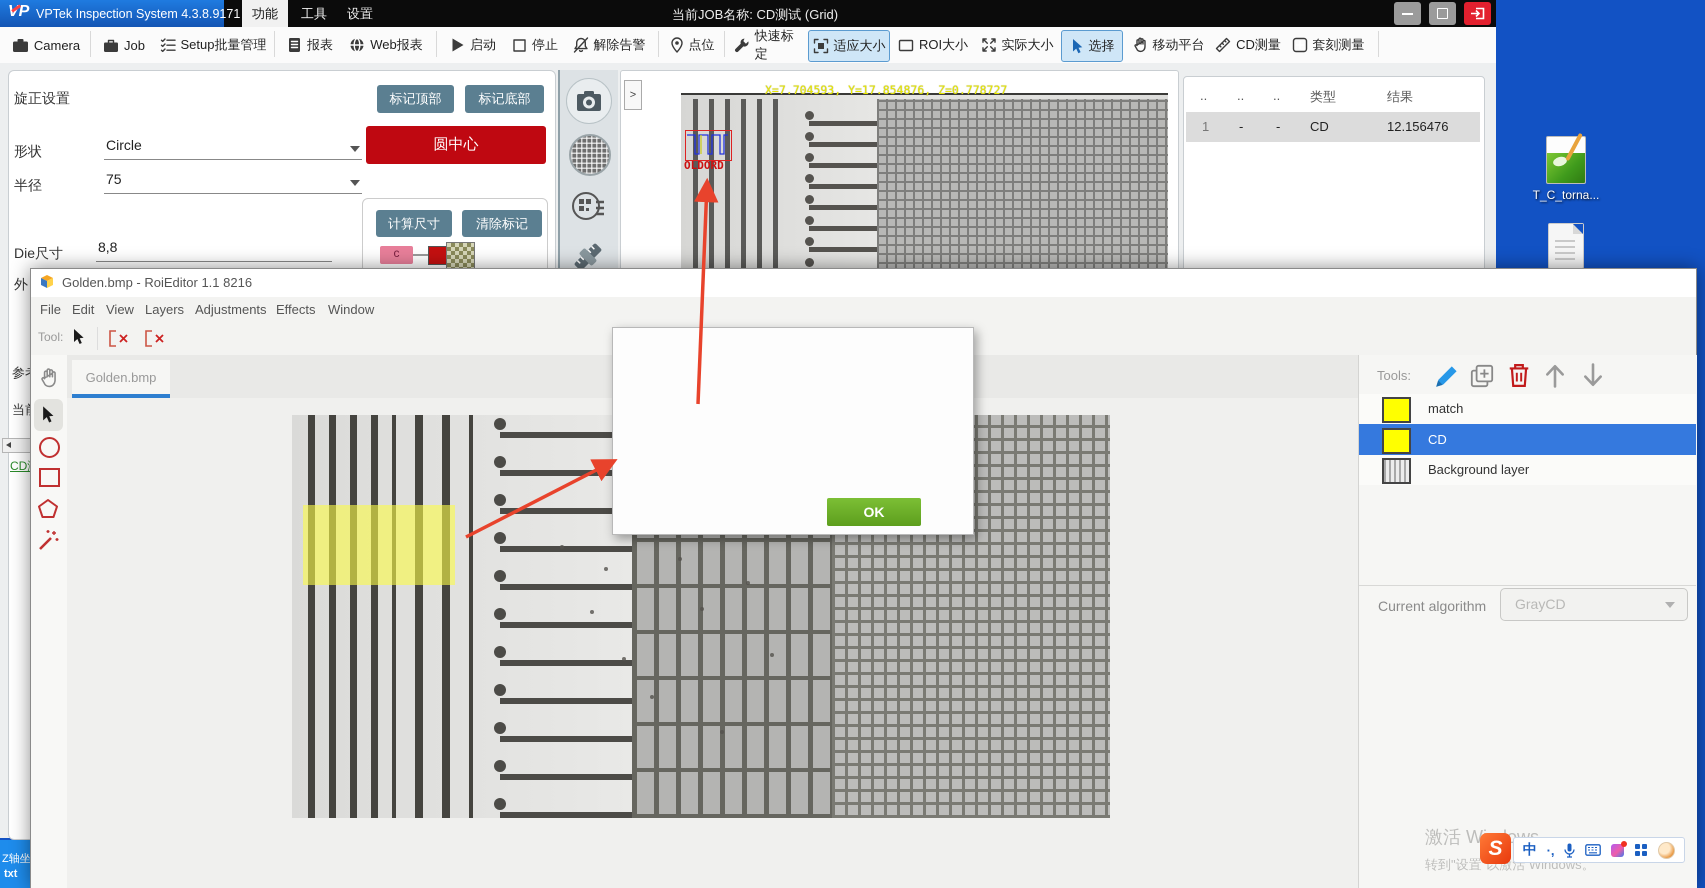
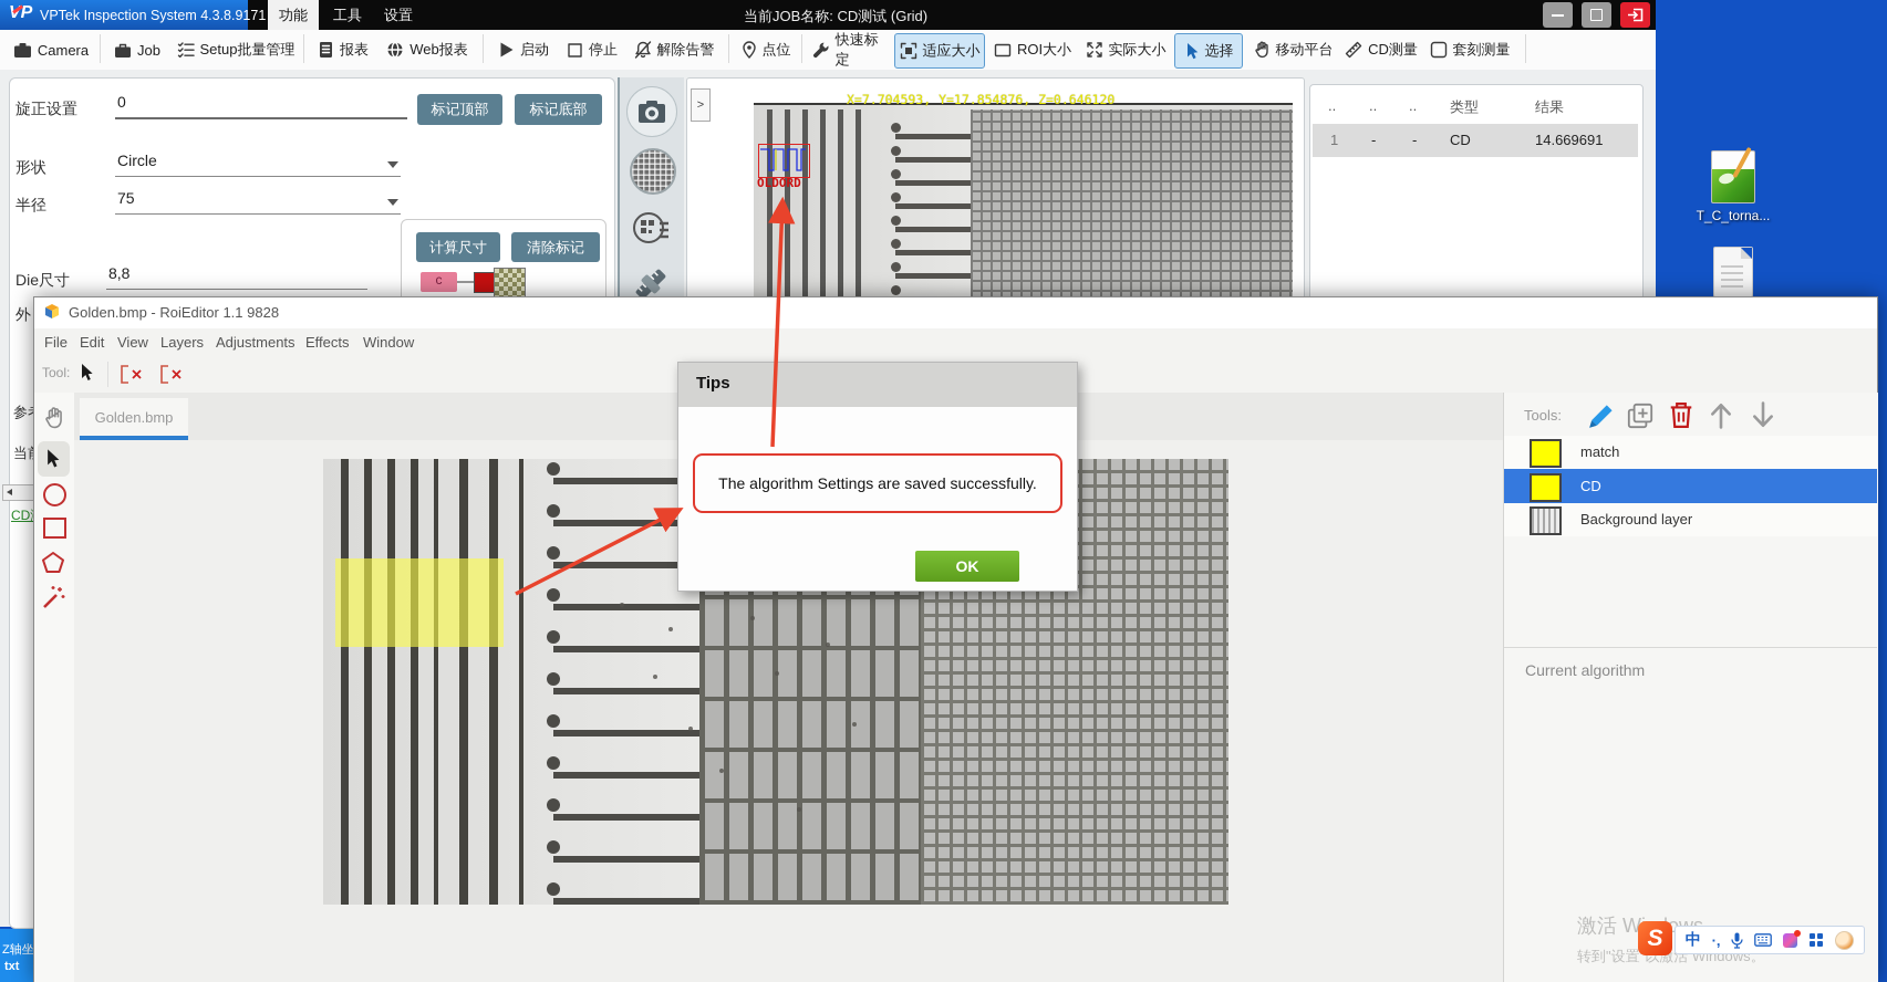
  T_C_torna...
  Z轴坐
  txt
  VPTek Inspection System 4.3.8.9171
  功能
  工具
  设置
  当前JOB名称: CD测试 (Grid)
  Camera
  Job
  Setup批量管理
  报表
  Web报表
  启动
  停止
  解除告警
  点位
  快速标定
  适应大小
  ROI大小
  实际大小
  选择
  移动平台
  CD测量
  套刻测量
  旋正设置
+ 0
  形状
  Circle
  半径
  75
  Die尺寸
  8,8
  外
  标记顶部
  标记底部
- 圆中心
  计算尺寸
  清除标记
  c
  >
- X=7.704593, Y=17.854876, Z=0.778727
+ X=7.704593, Y=17.854876, Z=0.646120
  OLDORD
  ..
  ..
  ..
  类型
  结果
  1
  -
  -
  CD
- 12.156476
+ 14.669691
- Golden.bmp - RoiEditor 1.1 8216
+ Golden.bmp - RoiEditor 1.1 9828
  File
  Edit
  View
  Layers
  Adjustments
  Effects
  Window
  Tool:
  Golden.bmp
  Tools:
  match
  CD
  Background layer
  Current algorithm
- GrayCD
  转到"设置"以激活 Windows。
+ Tips
+ The algorithm Settings are saved successfully.
  OK
  S
  中
  ·,
